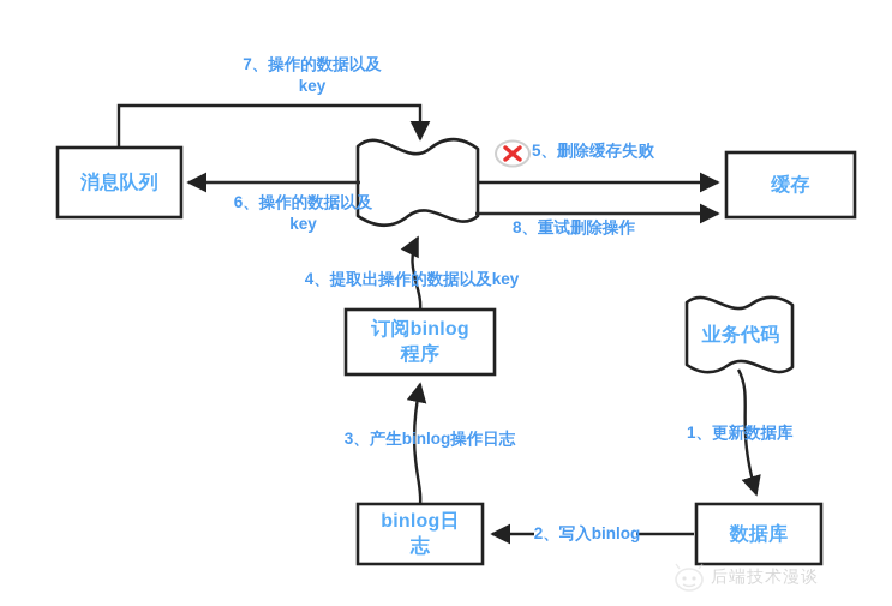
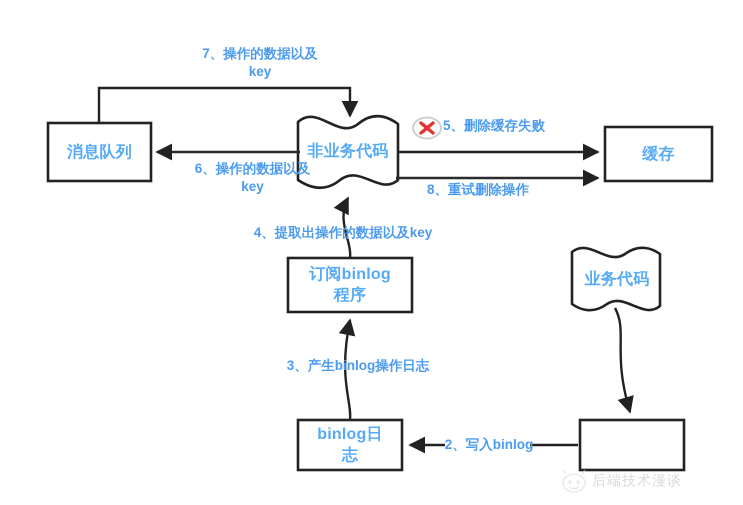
  消息队列
+ 非业务代码
  缓存
  订阅binlog
  程序
  业务代码
  binlog日
  志
- 数据库
  7、操作的数据以及
  key
  6、操作的数据以及
  key
  5、删除缓存失败
  8、重试删除操作
  4、提取出操作的数据以及key
  3、产生binlog操作日志
  2、写入binlog
- 1、更新数据库
  后端技术漫谈
